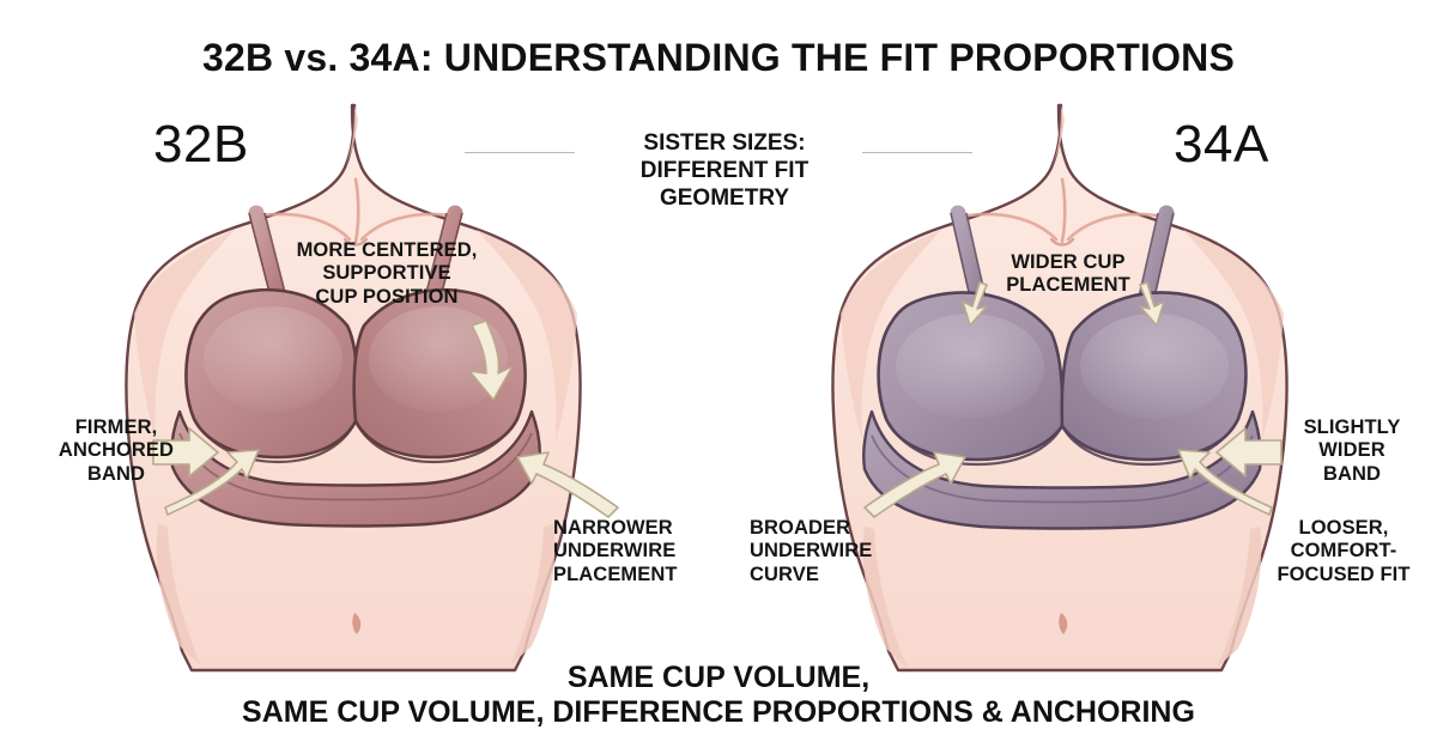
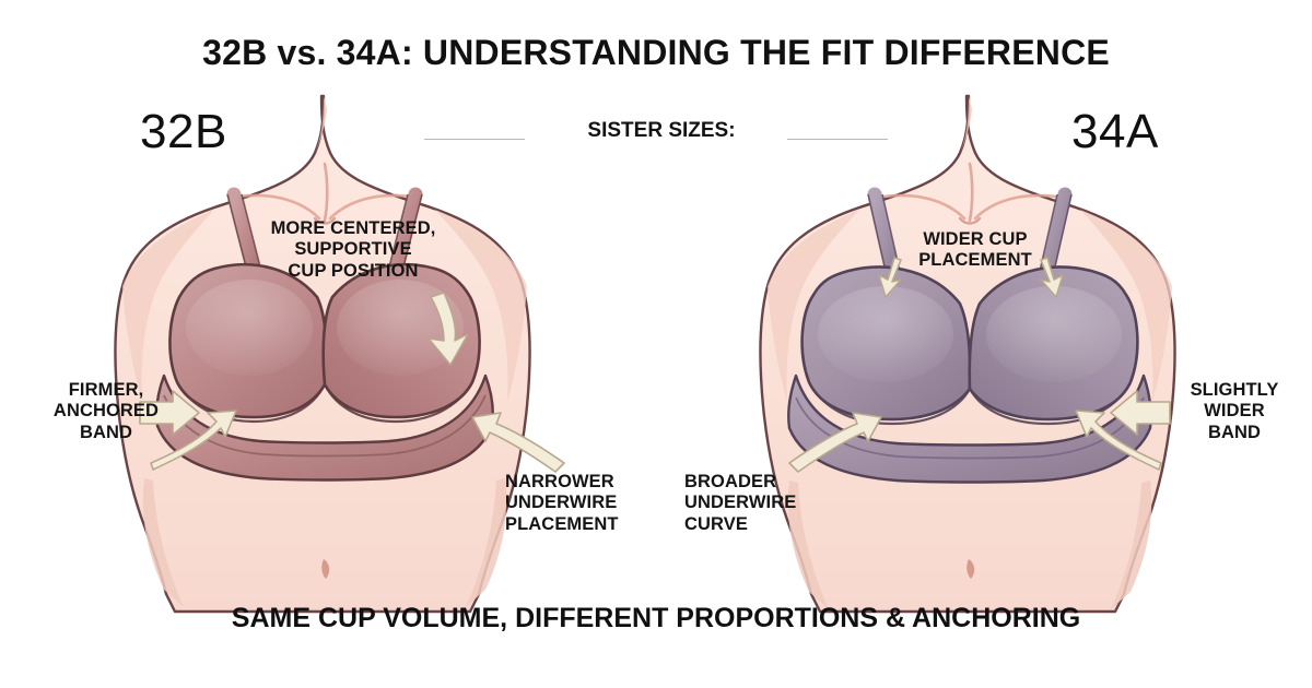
- 32B vs. 34A: UNDERSTANDING THE FIT PROPORTIONS
+ 32B vs. 34A: UNDERSTANDING THE FIT DIFFERENCE
  32B
  34A
  SISTER SIZES:
- DIFFERENT FIT
- GEOMETRY
  MORE CENTERED,
  SUPPORTIVE
  CUP POSITION
  WIDER CUP
  PLACEMENT
  FIRMER,
  ANCHORED
  BAND
  NARROWER
  UNDERWIRE
  PLACEMENT
  BROADER
  UNDERWIRE
  CURVE
  SLIGHTLY
  WIDER
  BAND
- LOOSER,
- COMFORT-
- FOCUSED FIT
- SAME CUP VOLUME,
- SAME CUP VOLUME, DIFFERENCE PROPORTIONS & ANCHORING
+ SAME CUP VOLUME, DIFFERENT PROPORTIONS & ANCHORING
